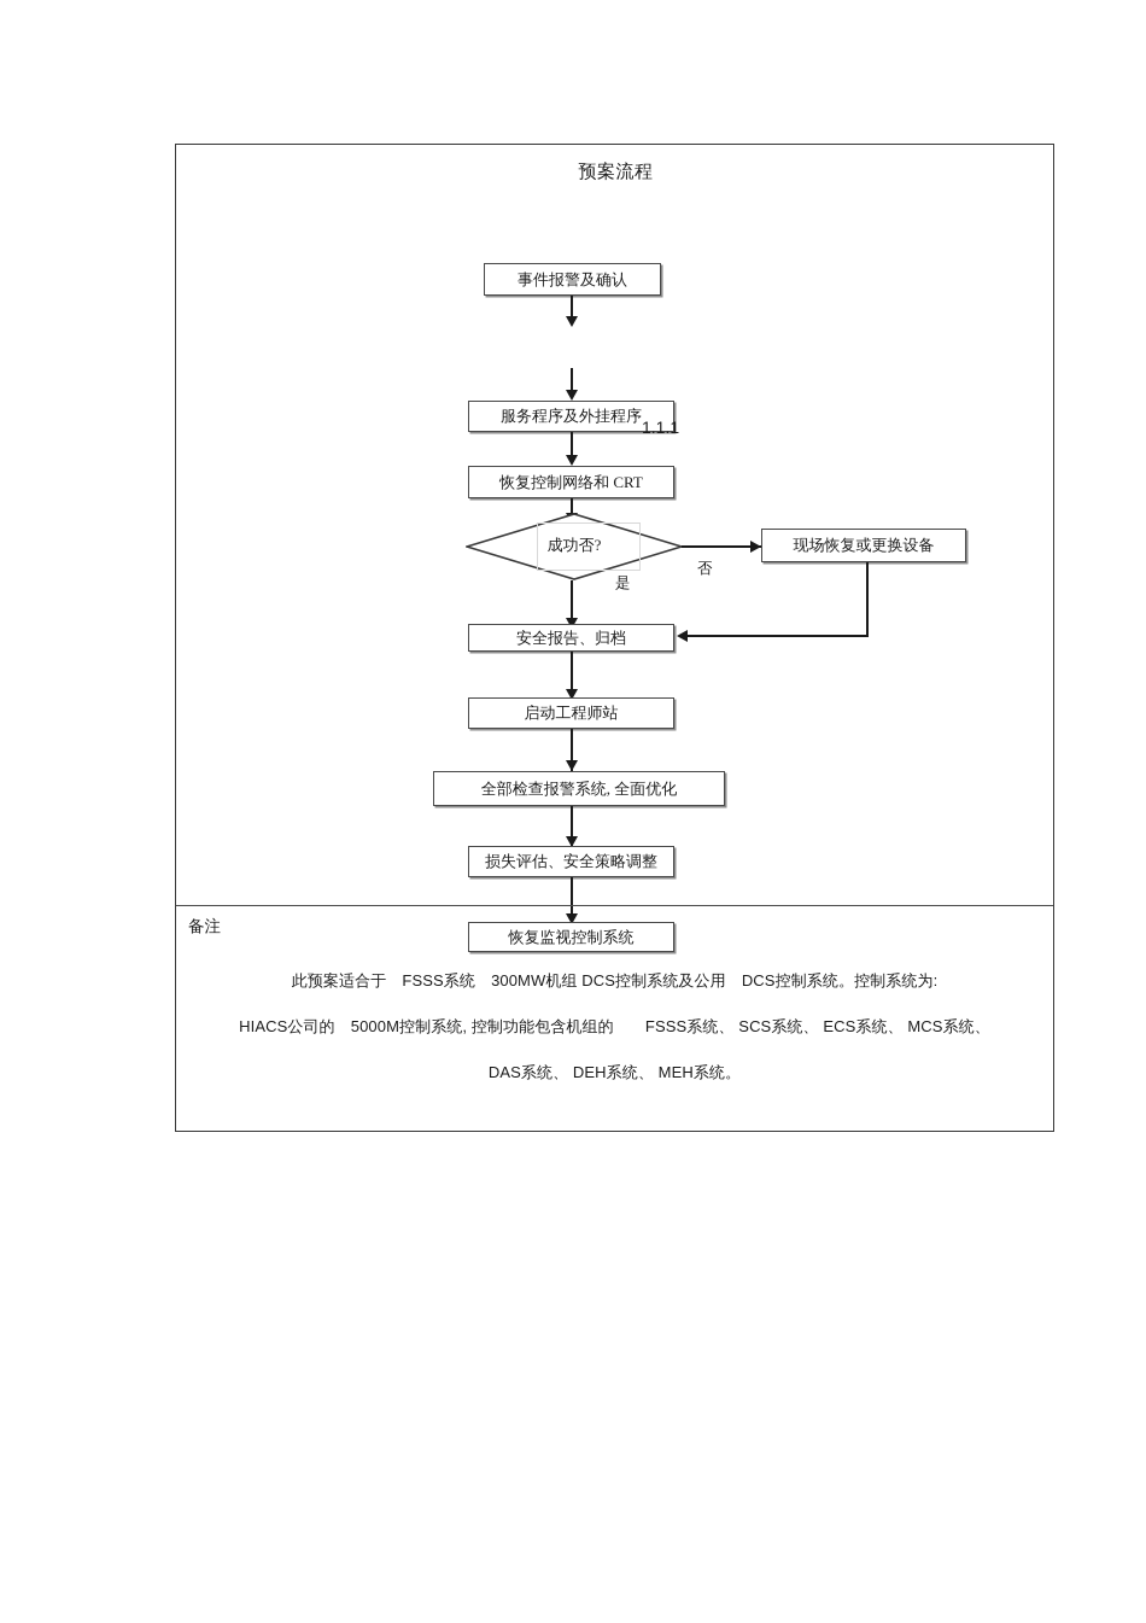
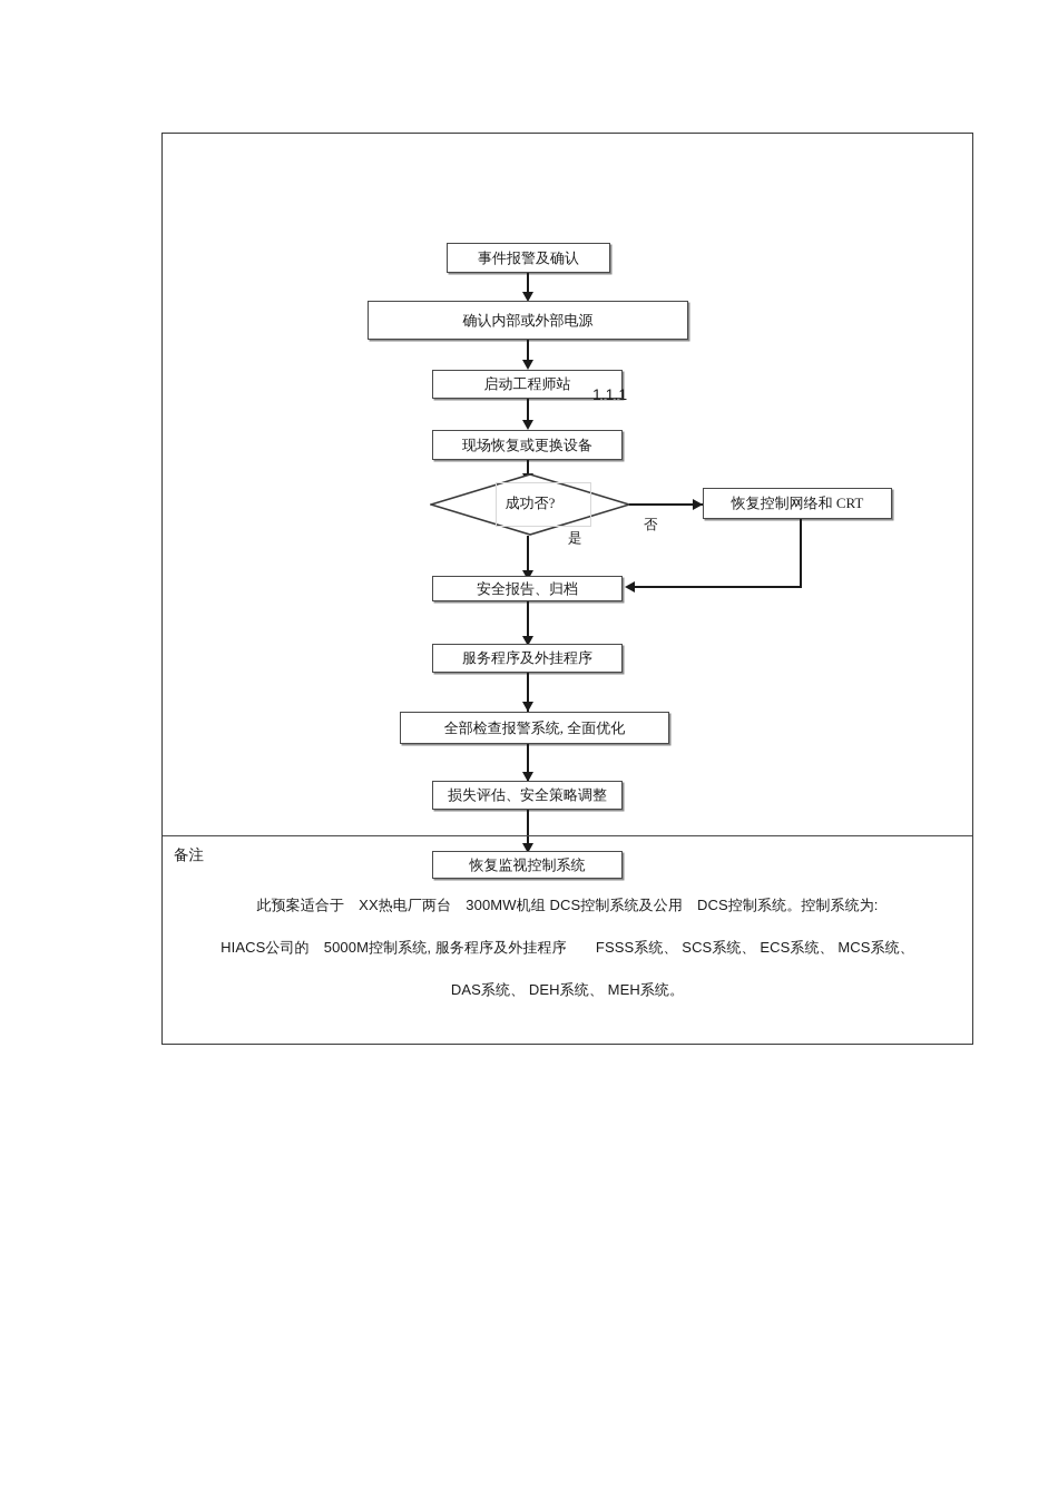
- 预案流程
  事件报警及确认
+ 确认内部或外部电源
- 服务程序及外挂程序
+ 启动工程师站
  1.1.1
- 恢复控制网络和 CRT
+ 现场恢复或更换设备
  成功否?
  是
  否
- 现场恢复或更换设备
+ 恢复控制网络和 CRT
  安全报告、归档
- 启动工程师站
+ 服务程序及外挂程序
  全部检查报警系统, 全面优化
  损失评估、安全策略调整
  备注
  恢复监视控制系统
- 此预案适合于 FSSS系统 300MW机组 DCS控制系统及公用 DCS控制系统。控制系统为:
+ 此预案适合于 XX热电厂两台 300MW机组 DCS控制系统及公用 DCS控制系统。控制系统为:
- HIACS公司的 5000M控制系统, 控制功能包含机组的 FSSS系统、 SCS系统、 ECS系统、 MCS系统、
+ HIACS公司的 5000M控制系统, 服务程序及外挂程序 FSSS系统、 SCS系统、 ECS系统、 MCS系统、
  DAS系统、 DEH系统、 MEH系统。
